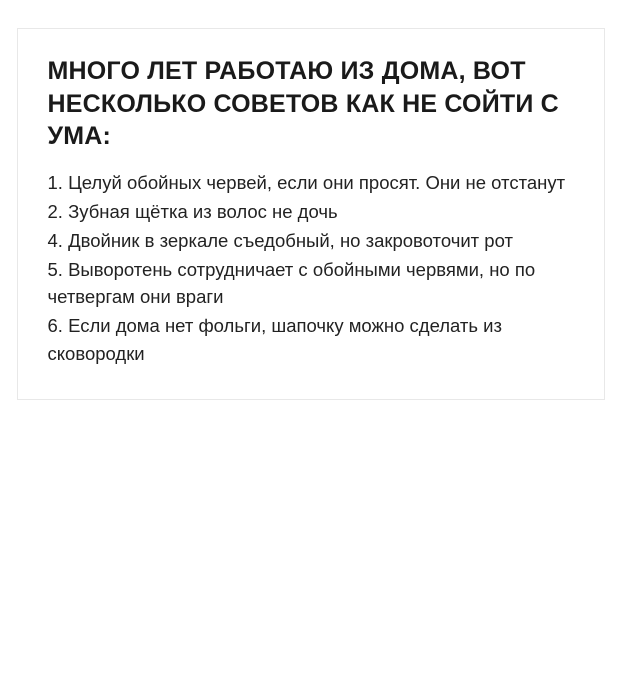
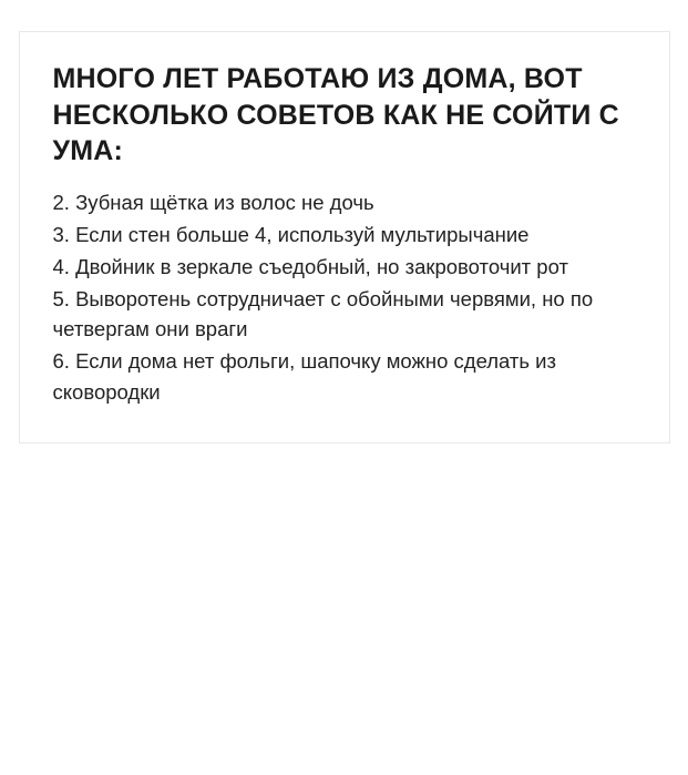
  МНОГО ЛЕТ РАБОТАЮ ИЗ ДОМА, ВОТ НЕСКОЛЬКО СОВЕТОВ КАК НЕ СОЙТИ С УМА:
- 1. Целуй обойных червей, если они просят. Они не отстанут
  2. Зубная щётка из волос не дочь
+ 3. Если стен больше 4, используй мультирычание
  4. Двойник в зеркале съедобный, но закровоточит рот
  5. Выворотень сотрудничает с обойными червями, но по четвергам они враги
  6. Если дома нет фольги, шапочку можно сделать из сковородки
